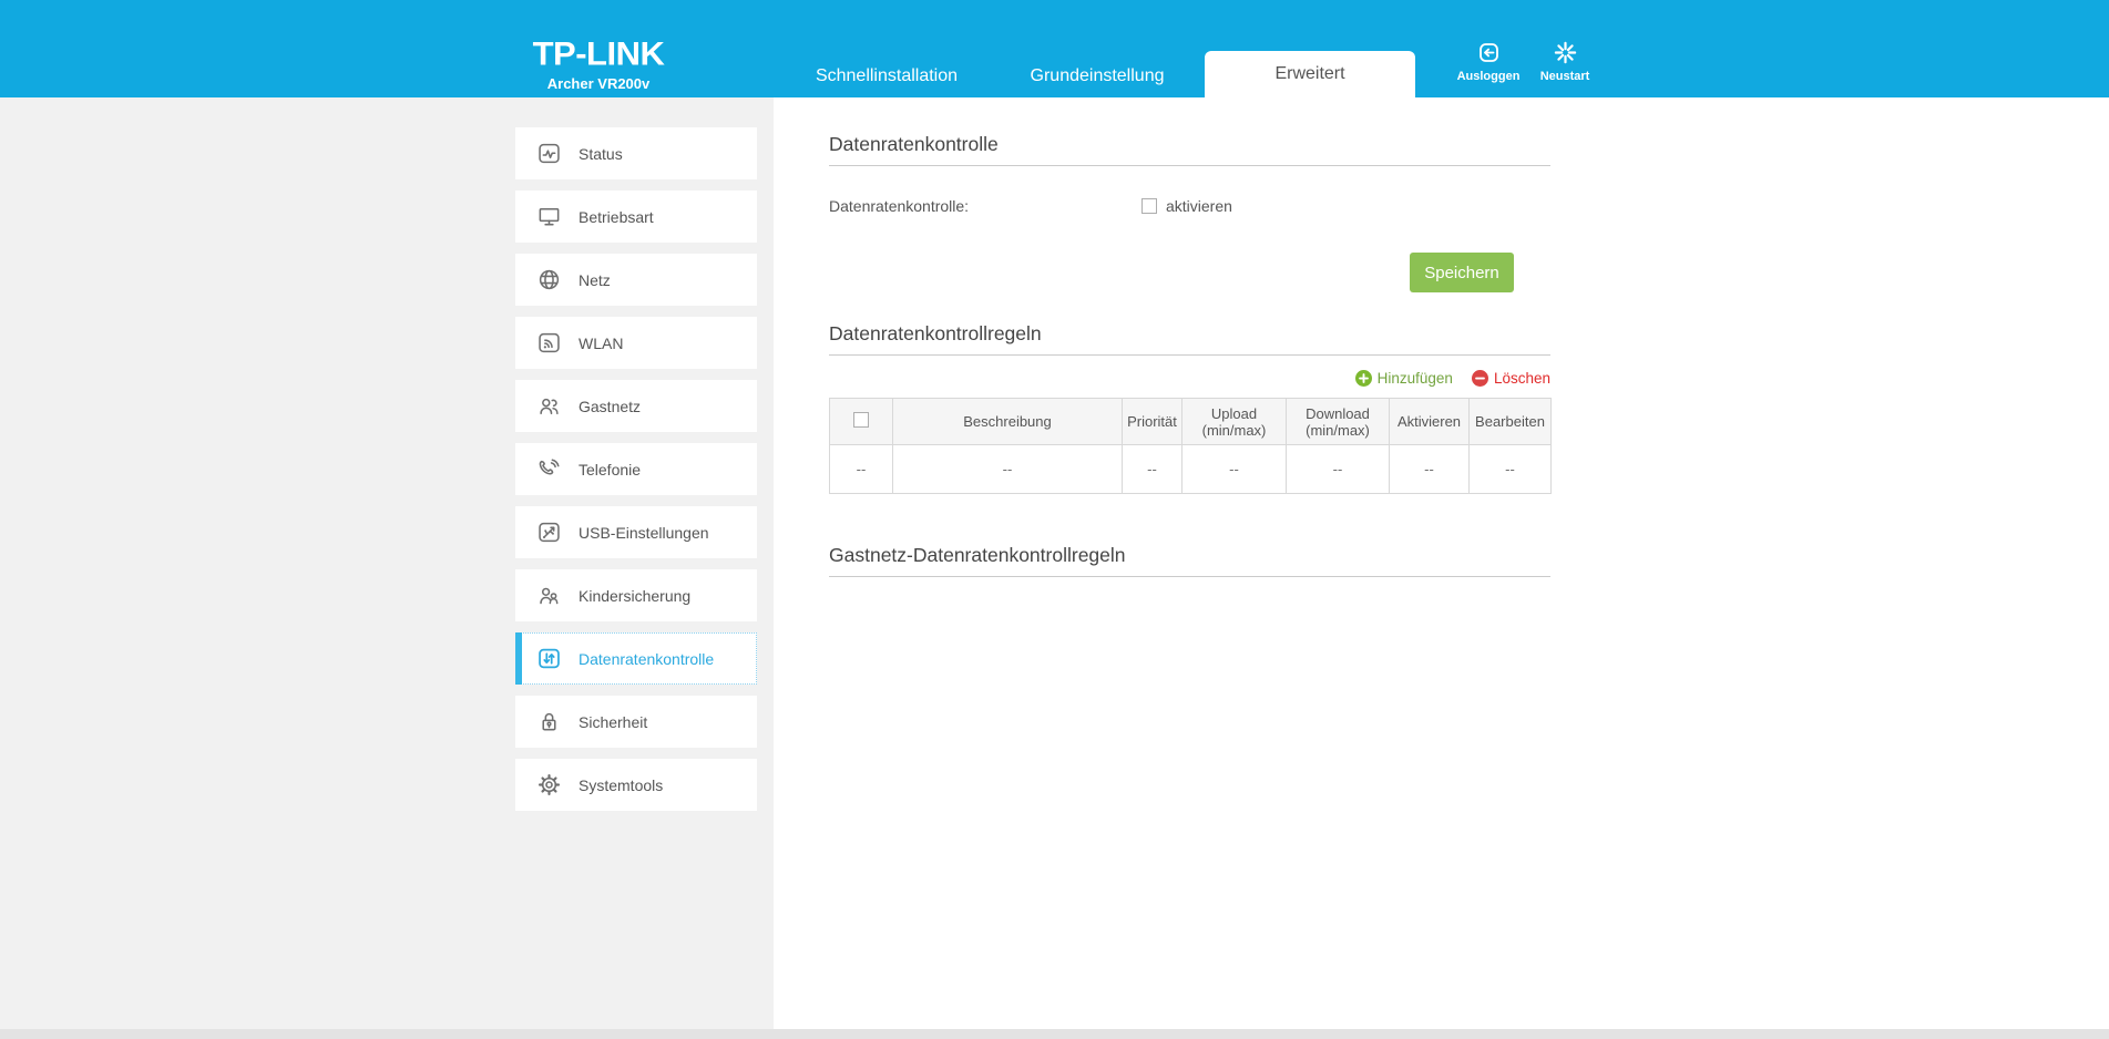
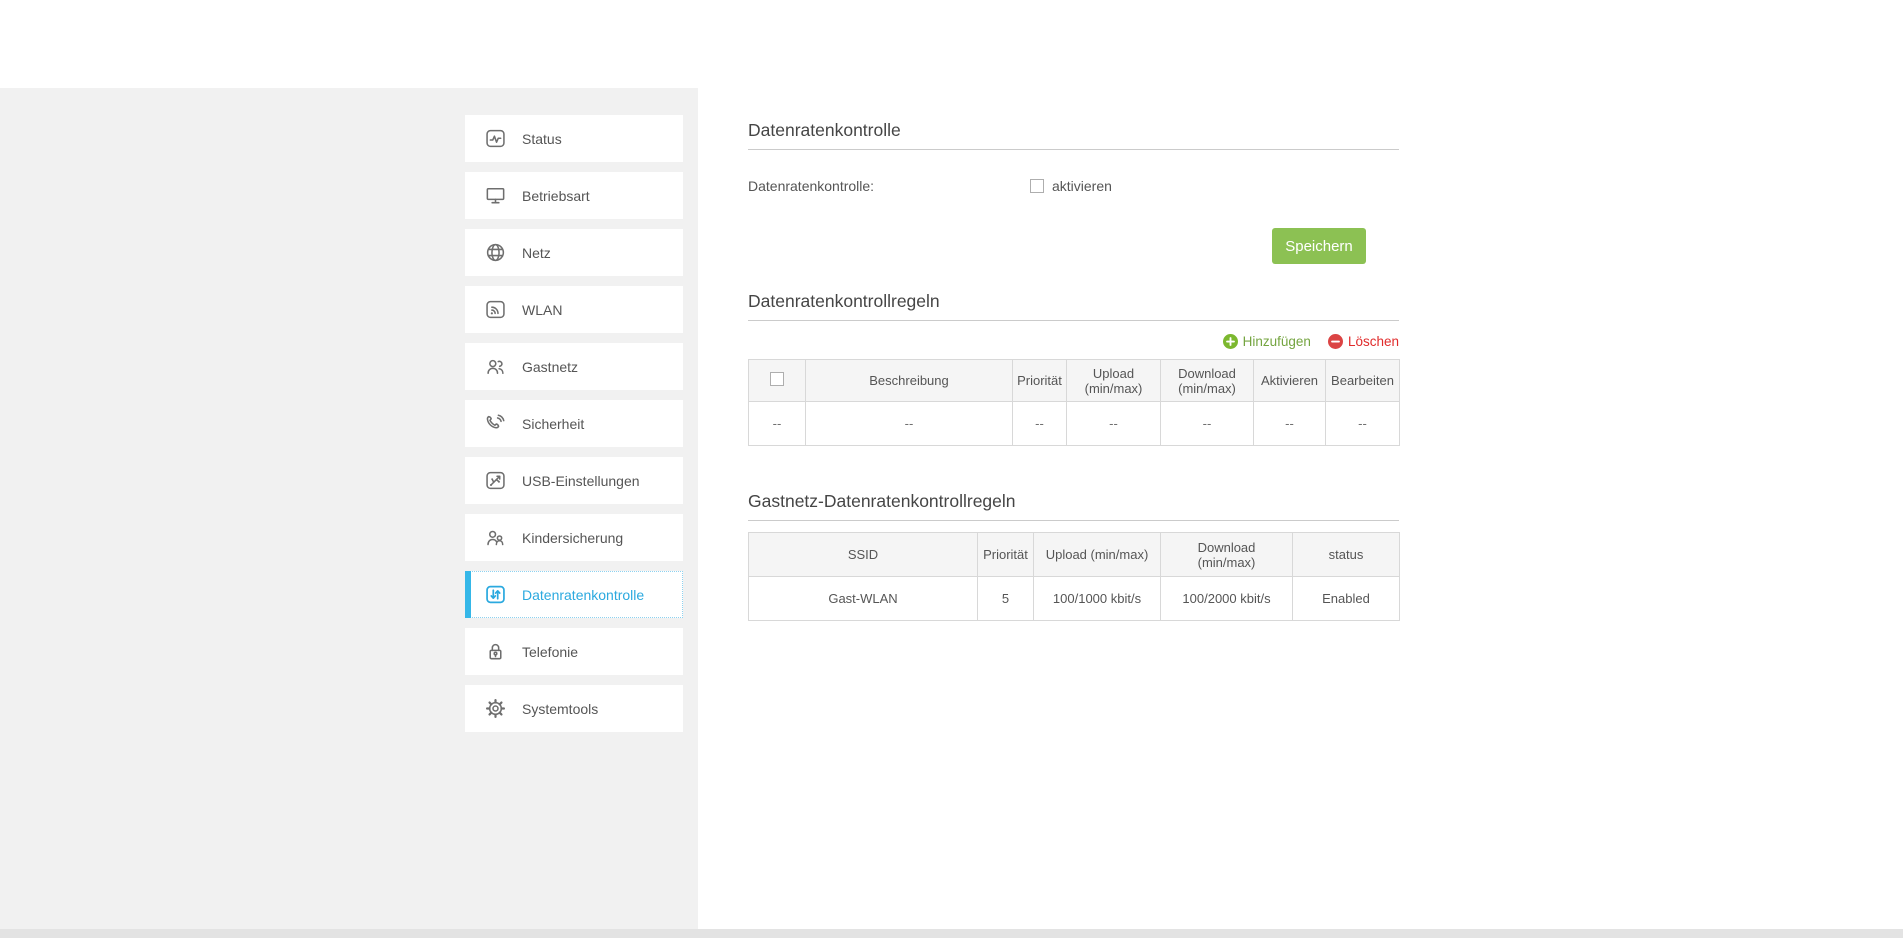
- TP-LINK
- Archer VR200v
- Schnellinstallation
- Grundeinstellung
- Erweitert
- Ausloggen
- Neustart
  Status
  Betriebsart
  Netz
  WLAN
  Gastnetz
- Telefonie
+ Sicherheit
  USB-Einstellungen
  Kindersicherung
  Datenratenkontrolle
- Sicherheit
+ Telefonie
  Systemtools
  Datenratenkontrolle
  Datenratenkontrolle:
  aktivieren
  Speichern
  Datenratenkontrollregeln
  Hinzufügen
  Löschen
  	Beschreibung	Priorität	Upload (min/max)	Download (min/max)	Aktivieren	Bearbeiten
  --	--	--	--	--	--	--
  Gastnetz-Datenratenkontrollregeln
+ SSID	Priorität	Upload (min/max)	Download (min/max)	status
+ Gast-WLAN	5	100/1000 kbit/s	100/2000 kbit/s	Enabled
